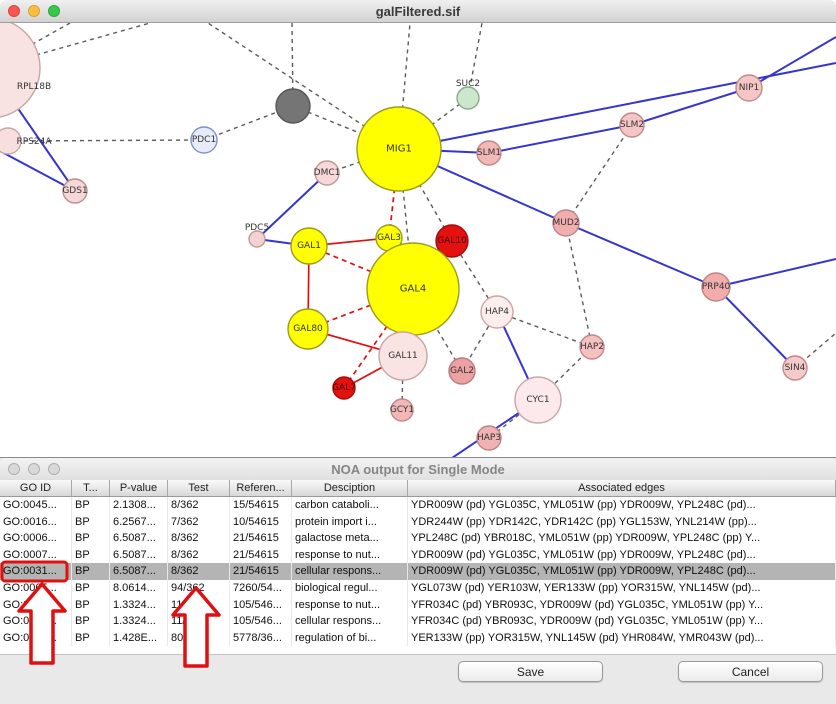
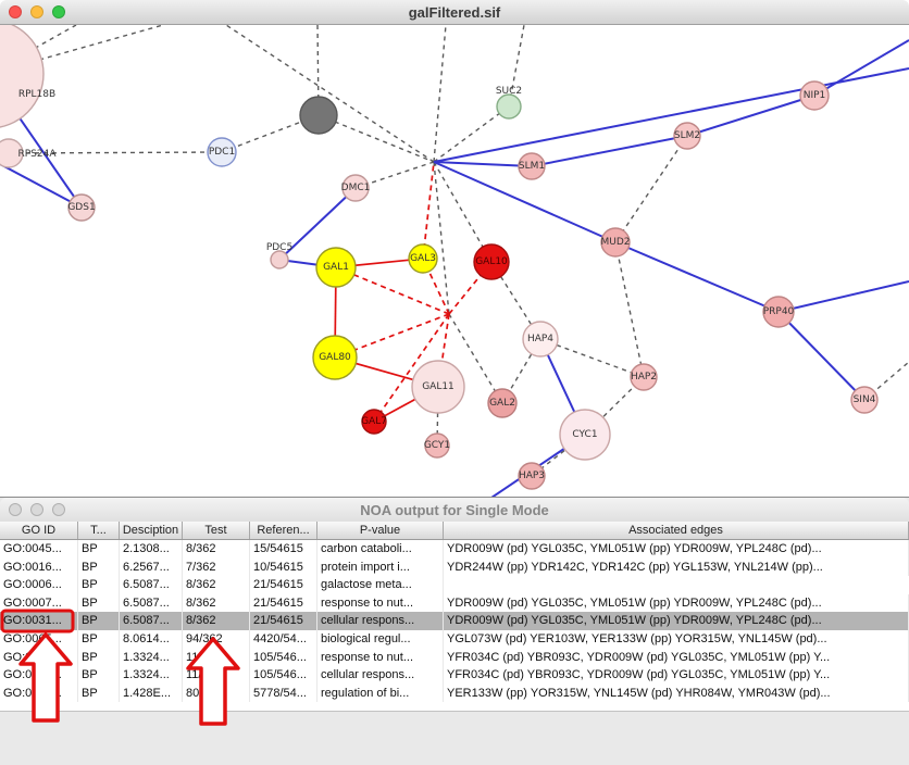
  galFiltered.sif
  RPL18B
  RPS24A
  GDS1
  PDC1
- MIG1
  SUC2
  SLM1
  SLM2
  NIP1
  DMC1
  MUD2
  PRP40
  SIN4
  PDC5
  GAL1
  GAL3
  GAL10
- GAL4
  GAL80
  HAP4
  HAP2
  GAL11
  GAL2
  GAL7
  GCY1
  CYC1
  HAP3
  NOA output for Single Mode
  GO ID
  T...
- P-value
+ Desciption
  Test
  Referen...
- Desciption
+ P-value
  Associated edges
  GO:0045...
  BP
  2.1308...
  8/362
  15/54615
  carbon cataboli...
  YDR009W (pd) YGL035C, YML051W (pp) YDR009W, YPL248C (pd)...
  GO:0016...
  BP
  6.2567...
  7/362
  10/54615
  protein import i...
  YDR244W (pp) YDR142C, YDR142C (pp) YGL153W, YNL214W (pp)...
  GO:0006...
  BP
  6.5087...
  8/362
  21/54615
  galactose meta...
- YPL248C (pd) YBR018C, YML051W (pp) YDR009W, YPL248C (pp) Y...
  GO:0007...
  BP
  6.5087...
  8/362
  21/54615
  response to nut...
  YDR009W (pd) YGL035C, YML051W (pp) YDR009W, YPL248C (pd)...
  GO:0031...
  BP
  6.5087...
  8/362
  21/54615
  cellular respons...
  YDR009W (pd) YGL035C, YML051W (pp) YDR009W, YPL248C (pd)...
  GO:00...
  BP
  8.0614...
  94/32
- 7260/54...
+ 4420/54...
  biological regul...
  YGL073W (pd) YER103W, YER133W (pp) YOR315W, YNL145W (pd)...
  BP
  1.3324...
  105/546...
  response to nut...
  YFR034C (pd) YBR093C, YDR009W (pd) YGL035C, YML051W (pp) Y...
  BP
  1.3324...
  105/546...
  cellular respons...
  YFR034C (pd) YBR093C, YDR009W (pd) YGL035C, YML051W (pp) Y...
  BP
  1.428E...
- 5778/36...
+ 5778/54...
  regulation of bi...
  YER133W (pp) YOR315W, YNL145W (pd) YHR084W, YMR043W (pd)...
- Save
- Cancel
